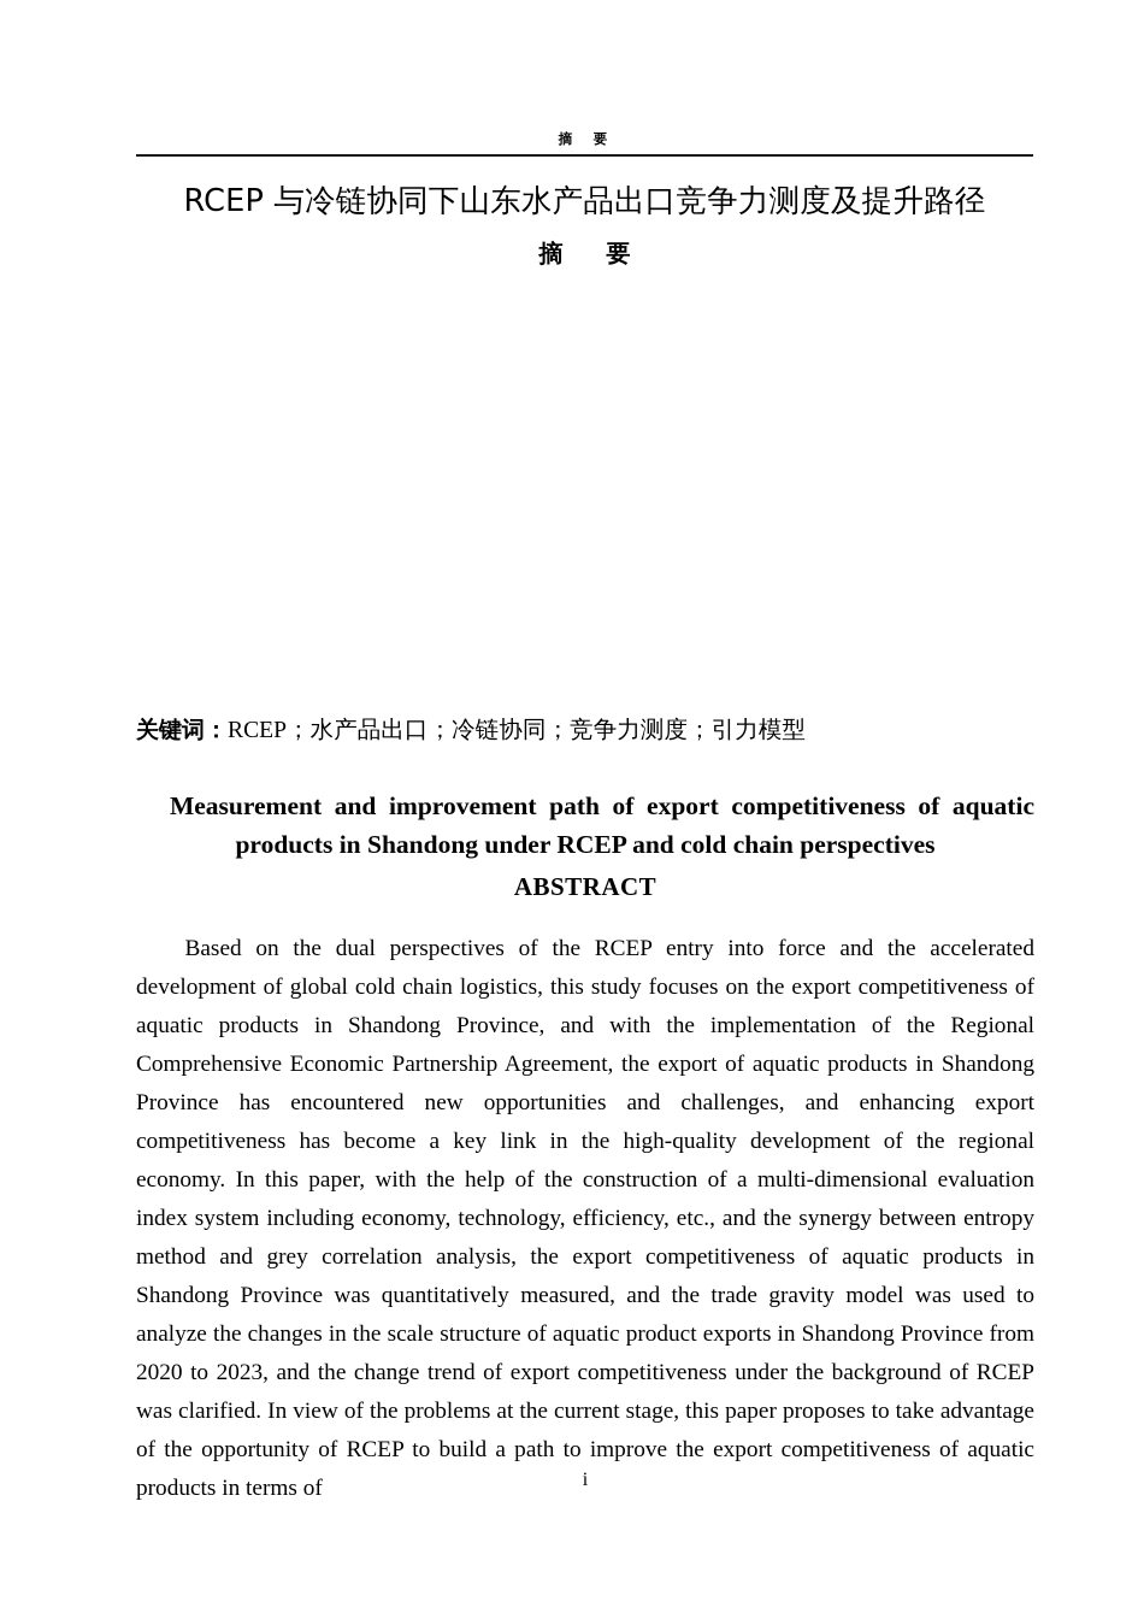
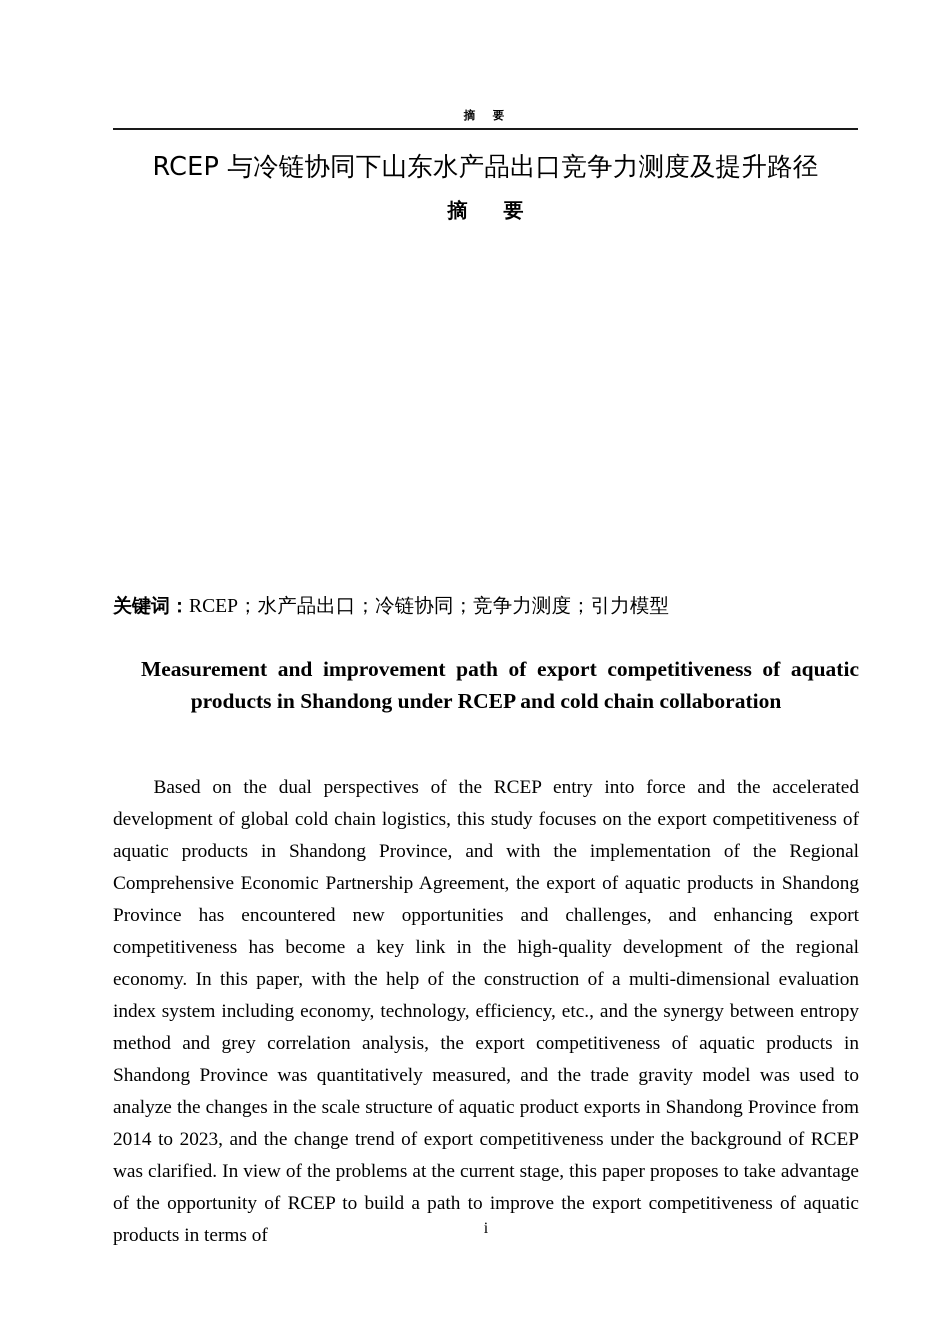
  摘 要
  RCEP 与冷链协同下山东水产品出口竞争力测度及提升路径
  摘 要
  关键词：RCEP；水产品出口；冷链协同；竞争力测度；引力模型
- Measurement and improvement path of export competitiveness of aquatic products in Shandong under RCEP and cold chain perspectives
+ Measurement and improvement path of export competitiveness of aquatic products in Shandong under RCEP and cold chain collaboration
- ABSTRACT
- Based on the dual perspectives of the RCEP entry into force and the accelerated development of global cold chain logistics, this study focuses on the export competitiveness of aquatic products in Shandong Province, and with the implementation of the Regional Comprehensive Economic Partnership Agreement, the export of aquatic products in Shandong Province has encountered new opportunities and challenges, and enhancing export competitiveness has become a key link in the high-quality development of the regional economy. In this paper, with the help of the construction of a multi-dimensional evaluation index system including economy, technology, efficiency, etc., and the synergy between entropy method and grey correlation analysis, the export competitiveness of aquatic products in Shandong Province was quantitatively measured, and the trade gravity model was used to analyze the changes in the scale structure of aquatic product exports in Shandong Province from 2020 to 2023, and the change trend of export competitiveness under the background of RCEP was clarified. In view of the problems at the current stage, this paper proposes to take advantage of the opportunity of RCEP to build a path to improve the export competitiveness of aquatic products in terms of
+ Based on the dual perspectives of the RCEP entry into force and the accelerated development of global cold chain logistics, this study focuses on the export competitiveness of aquatic products in Shandong Province, and with the implementation of the Regional Comprehensive Economic Partnership Agreement, the export of aquatic products in Shandong Province has encountered new opportunities and challenges, and enhancing export competitiveness has become a key link in the high-quality development of the regional economy. In this paper, with the help of the construction of a multi-dimensional evaluation index system including economy, technology, efficiency, etc., and the synergy between entropy method and grey correlation analysis, the export competitiveness of aquatic products in Shandong Province was quantitatively measured, and the trade gravity model was used to analyze the changes in the scale structure of aquatic product exports in Shandong Province from 2014 to 2023, and the change trend of export competitiveness under the background of RCEP was clarified. In view of the problems at the current stage, this paper proposes to take advantage of the opportunity of RCEP to build a path to improve the export competitiveness of aquatic products in terms of
  i
